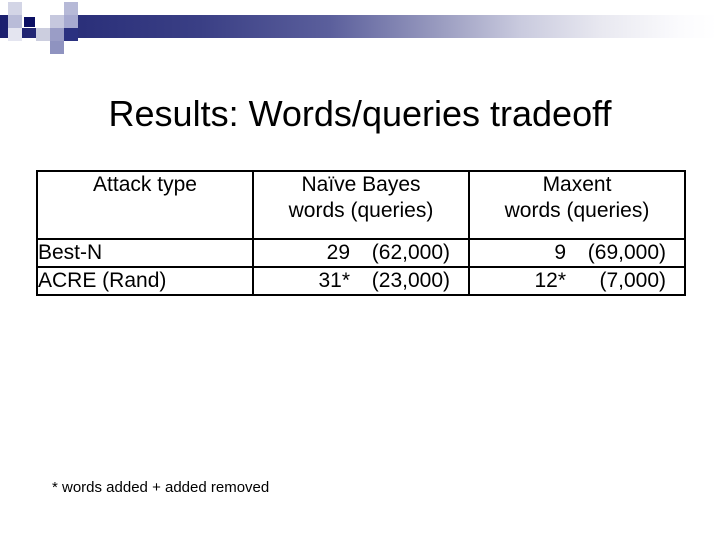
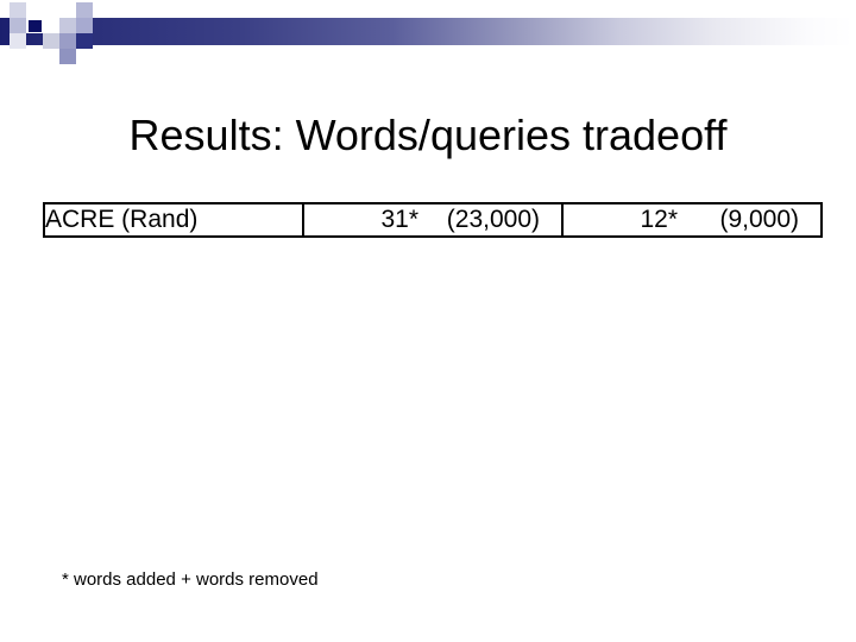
  Results: Words/queries tradeoff
- Attack type	Naïve Bayes words (queries)	Maxent words (queries)
- Best-N	29 (62,000)	9 (69,000)
- ACRE (Rand)	31* (23,000)	12* (7,000)
+ ACRE (Rand)	31* (23,000)	12* (9,000)
- * words added + added removed
+ * words added + words removed
